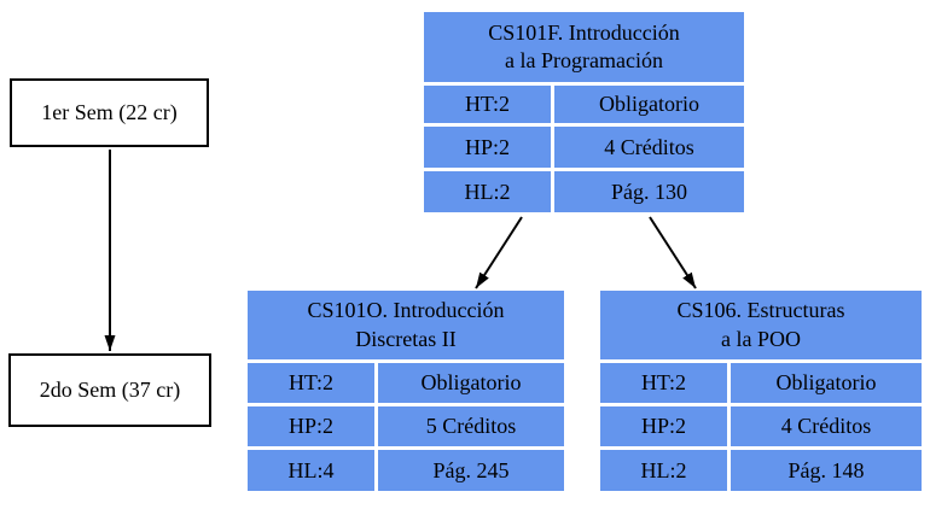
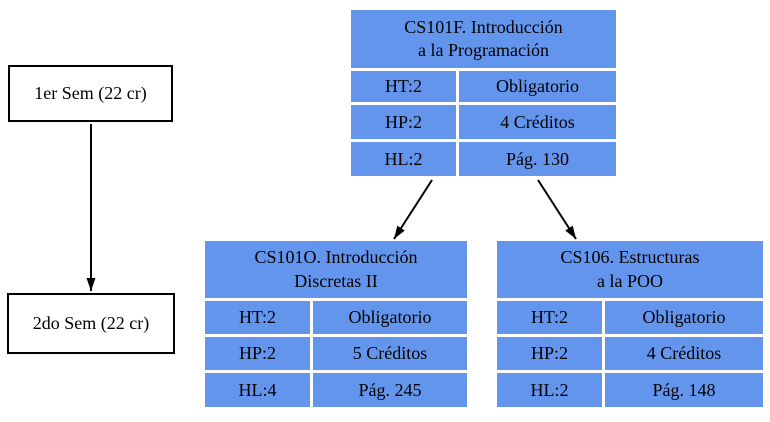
  1er Sem (22 cr)
- 2do Sem (37 cr)
+ 2do Sem (22 cr)
  CS101F. Introducción
  a la Programación
  HT:2
  Obligatorio
  HP:2
  4 Créditos
  HL:2
  Pág. 130
  CS101O. Introducción
  Discretas II
  HT:2
  Obligatorio
  HP:2
  5 Créditos
  HL:4
  Pág. 245
  CS106. Estructuras
  a la POO
  HT:2
  Obligatorio
  HP:2
  4 Créditos
  HL:2
  Pág. 148
